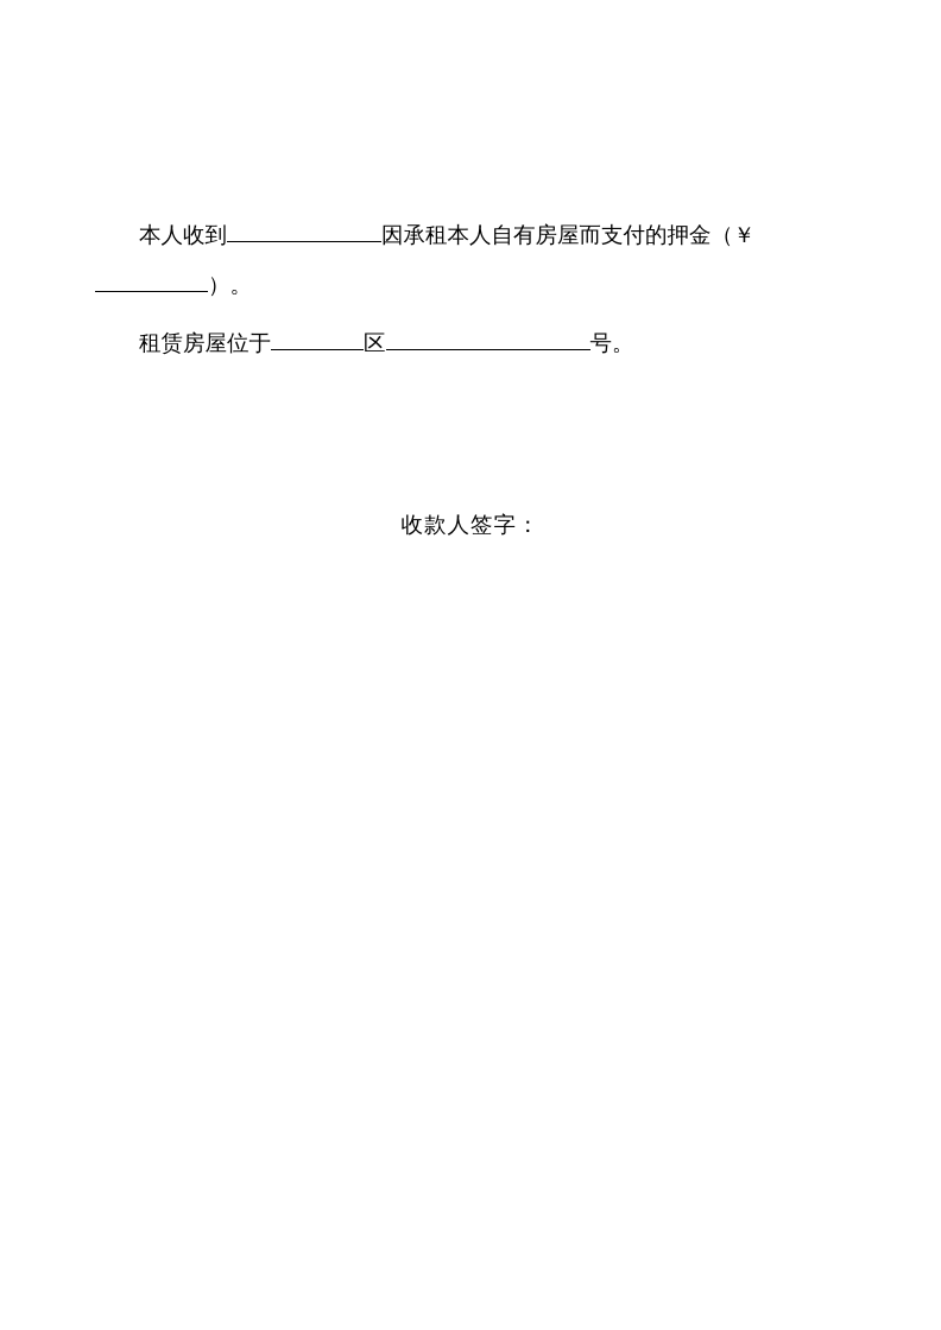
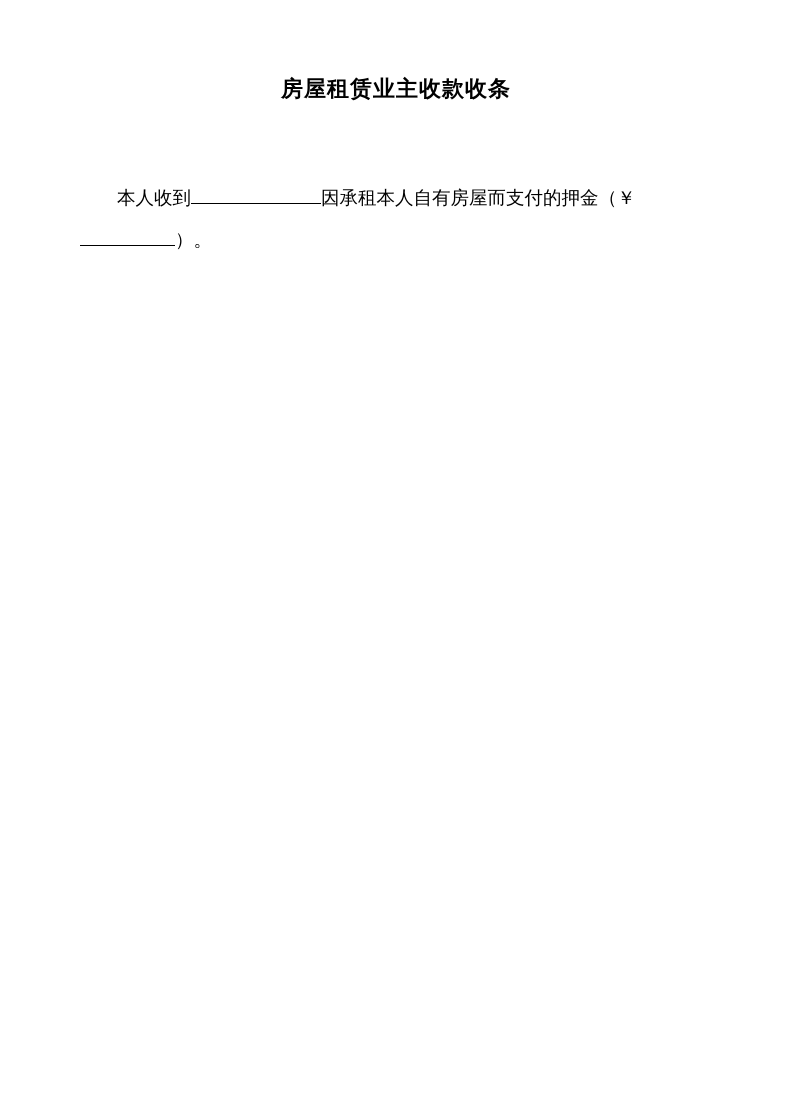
+ 房屋租赁业主收款收条
  本人收到 因承租本人自有房屋而支付的押金（￥）。
- 租赁房屋位于 区 号。
- 收款人签字：
